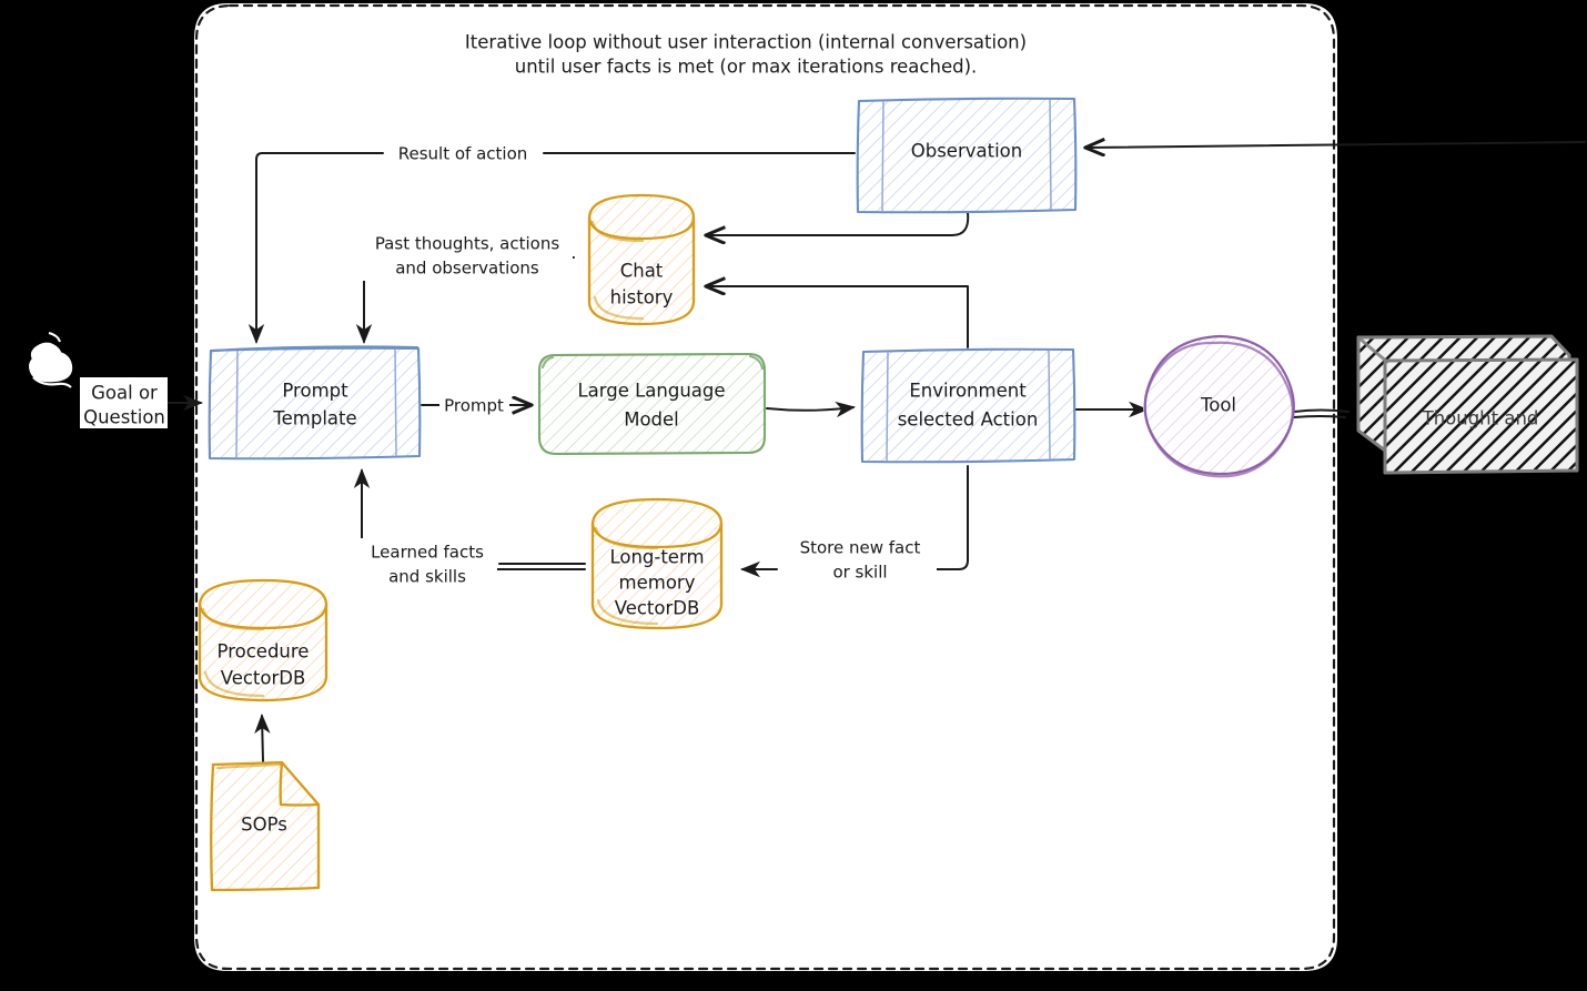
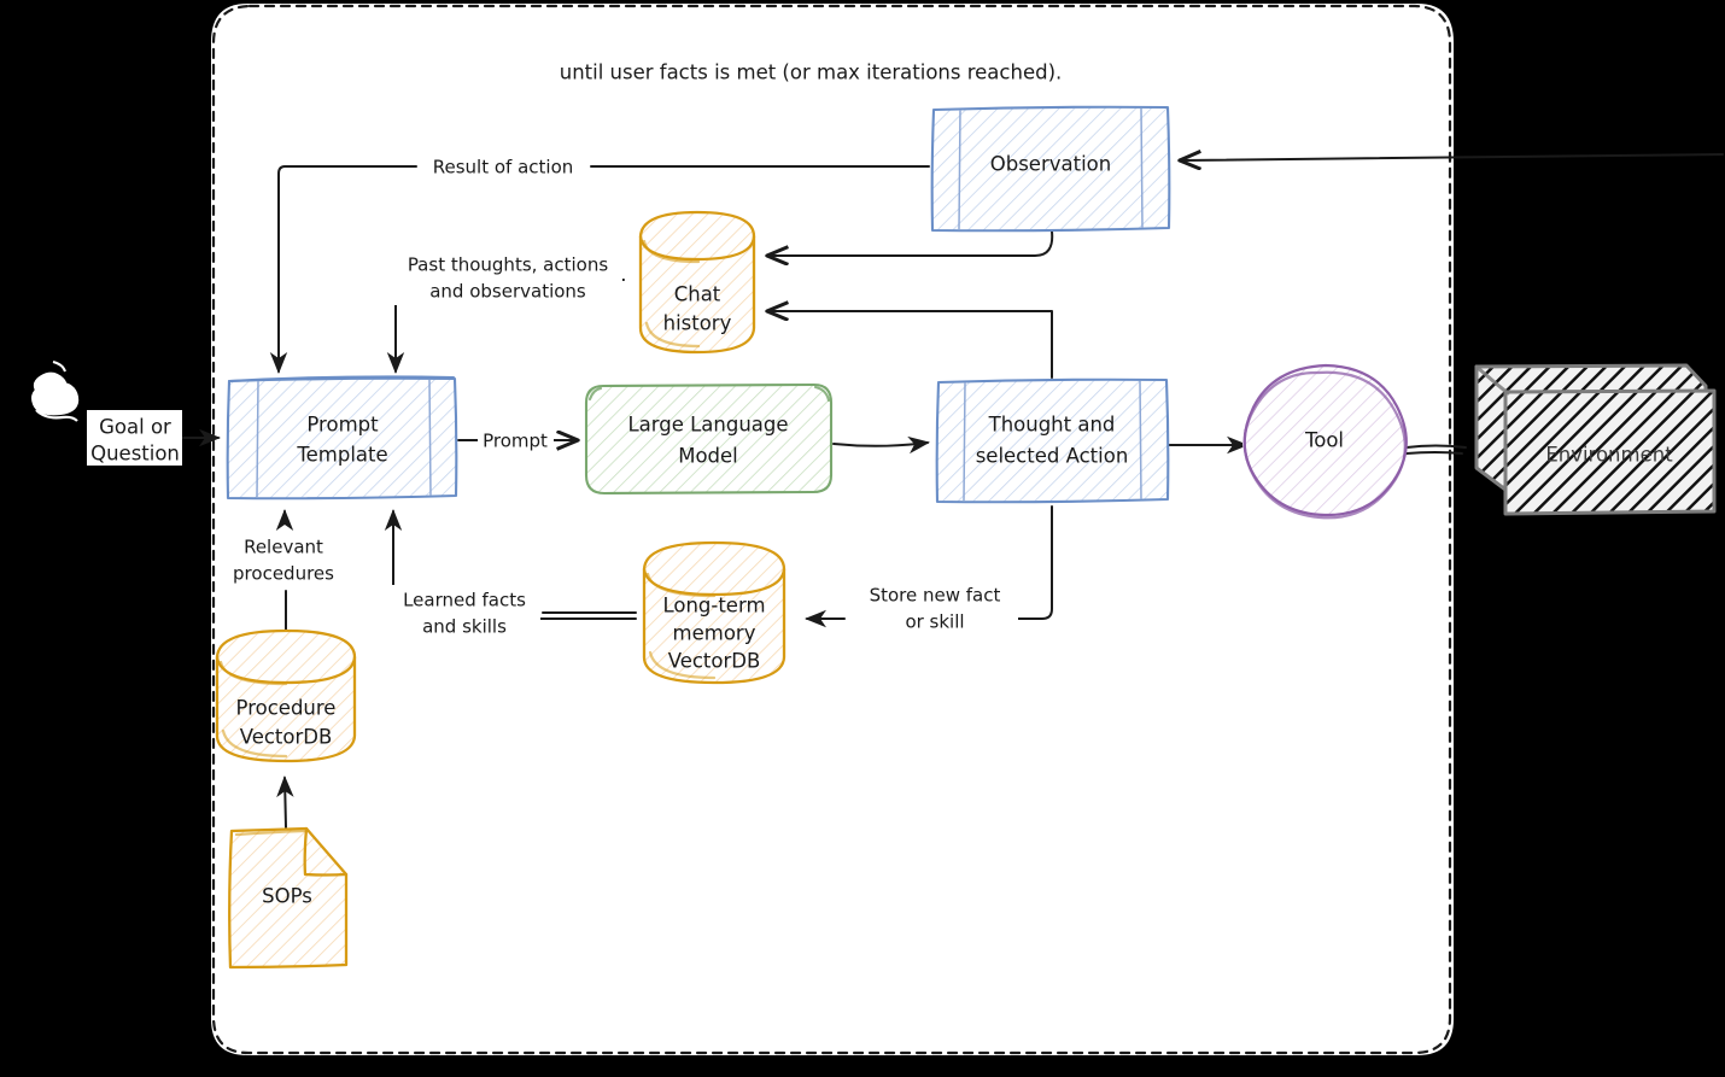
- Iterative loop without user interaction (internal conversation)
  until user facts is met (or max iterations reached).
  Goal or
  Question
  Result of action
  Past thoughts, actions
  and observations
  Prompt
  Store new fact
  or skill
  Learned facts
  and skills
+ Relevant
+ procedures
  Prompt
  Template
  Large Language
  Model
- Environment
+ Thought and
  selected Action
  Tool
  Observation
  Chat
  history
  Long-term
  memory
  VectorDB
  Procedure
  VectorDB
  SOPs
- Thought and
+ Environment
